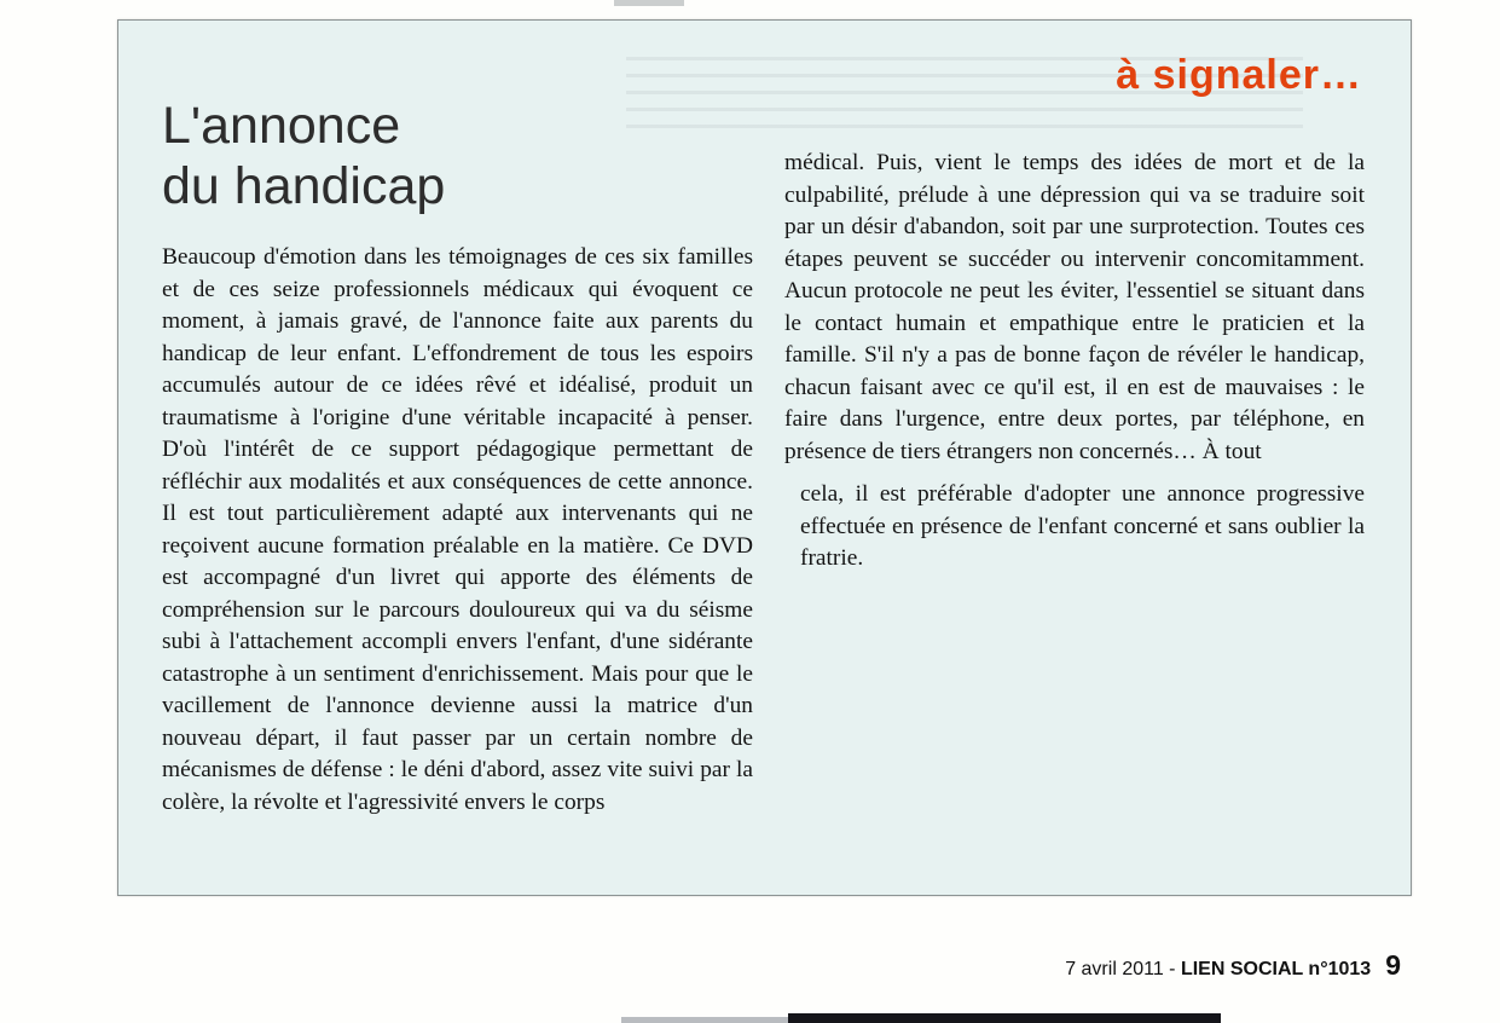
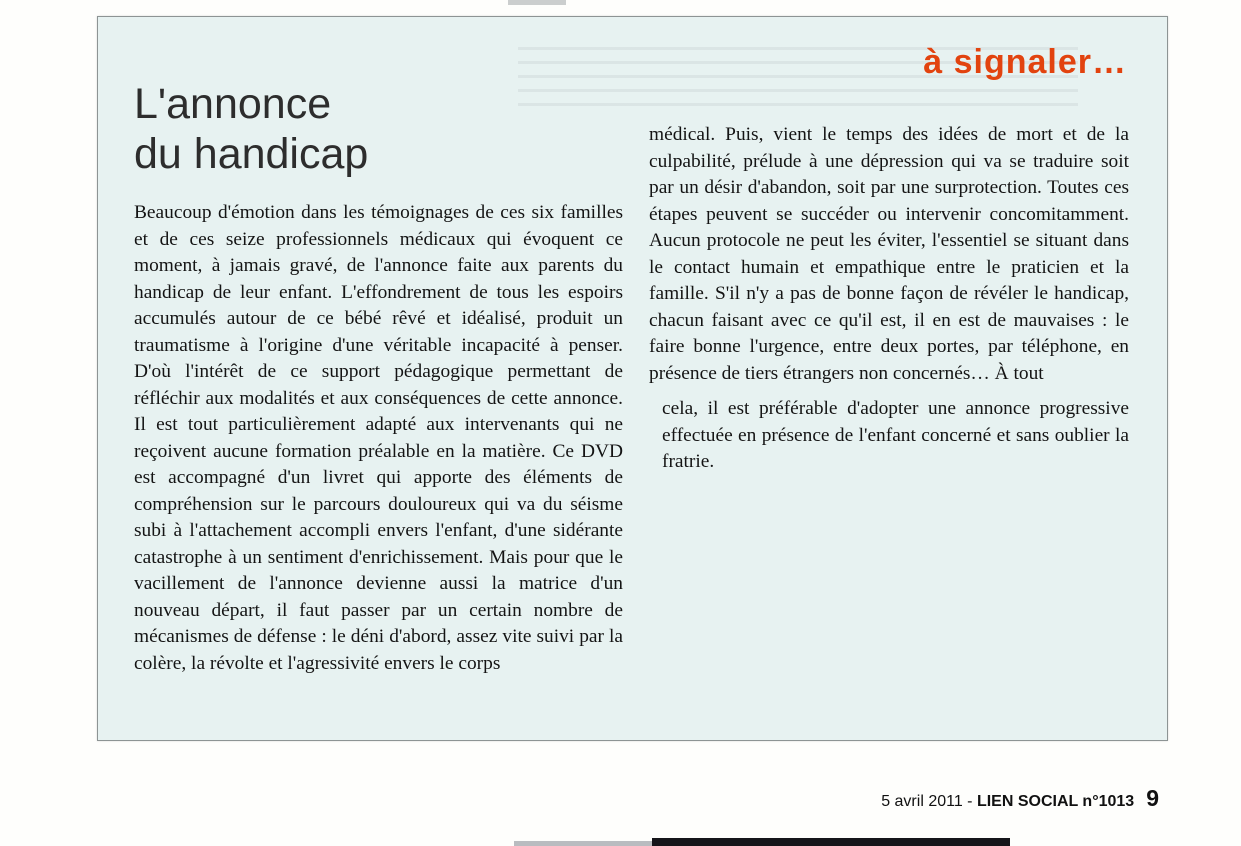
  à signaler…
  L'annonce
  du handicap
- Beaucoup d'émotion dans les témoignages de ces six familles et de ces seize professionnels médicaux qui évoquent ce moment, à jamais gravé, de l'annonce faite aux parents du handicap de leur enfant. L'effondrement de tous les espoirs accumulés autour de ce idées rêvé et idéalisé, produit un traumatisme à l'origine d'une véritable incapacité à penser. D'où l'intérêt de ce support pédagogique permettant de réfléchir aux modalités et aux conséquences de cette annonce. Il est tout particulièrement adapté aux intervenants qui ne reçoivent aucune formation préalable en la matière. Ce DVD est accompagné d'un livret qui apporte des éléments de compréhension sur le parcours douloureux qui va du séisme subi à l'attachement accompli envers l'enfant, d'une sidérante catastrophe à un sentiment d'enrichissement. Mais pour que le vacillement de l'annonce devienne aussi la matrice d'un nouveau départ, il faut passer par un certain nombre de mécanismes de défense : le déni d'abord, assez vite suivi par la colère, la révolte et l'agressivité envers le corps
+ Beaucoup d'émotion dans les témoignages de ces six familles et de ces seize professionnels médicaux qui évoquent ce moment, à jamais gravé, de l'annonce faite aux parents du handicap de leur enfant. L'effondrement de tous les espoirs accumulés autour de ce bébé rêvé et idéalisé, produit un traumatisme à l'origine d'une véritable incapacité à penser. D'où l'intérêt de ce support pédagogique permettant de réfléchir aux modalités et aux conséquences de cette annonce. Il est tout particulièrement adapté aux intervenants qui ne reçoivent aucune formation préalable en la matière. Ce DVD est accompagné d'un livret qui apporte des éléments de compréhension sur le parcours douloureux qui va du séisme subi à l'attachement accompli envers l'enfant, d'une sidérante catastrophe à un sentiment d'enrichissement. Mais pour que le vacillement de l'annonce devienne aussi la matrice d'un nouveau départ, il faut passer par un certain nombre de mécanismes de défense : le déni d'abord, assez vite suivi par la colère, la révolte et l'agressivité envers le corps
- médical. Puis, vient le temps des idées de mort et de la culpabilité, prélude à une dépression qui va se traduire soit par un désir d'abandon, soit par une surprotection. Toutes ces étapes peuvent se succéder ou intervenir concomitamment. Aucun protocole ne peut les éviter, l'essentiel se situant dans le contact humain et empathique entre le praticien et la famille. S'il n'y a pas de bonne façon de révéler le handicap, chacun faisant avec ce qu'il est, il en est de mauvaises : le faire dans l'urgence, entre deux portes, par téléphone, en présence de tiers étrangers non concernés… À tout
+ médical. Puis, vient le temps des idées de mort et de la culpabilité, prélude à une dépression qui va se traduire soit par un désir d'abandon, soit par une surprotection. Toutes ces étapes peuvent se succéder ou intervenir concomitamment. Aucun protocole ne peut les éviter, l'essentiel se situant dans le contact humain et empathique entre le praticien et la famille. S'il n'y a pas de bonne façon de révéler le handicap, chacun faisant avec ce qu'il est, il en est de mauvaises : le faire bonne l'urgence, entre deux portes, par téléphone, en présence de tiers étrangers non concernés… À tout
  cela, il est préférable d'adopter une annonce progressive effectuée en présence de l'enfant concerné et sans oublier la fratrie.
- 7 avril 2011 - LIEN SOCIAL n°1013
+ 5 avril 2011 - LIEN SOCIAL n°1013
  9
